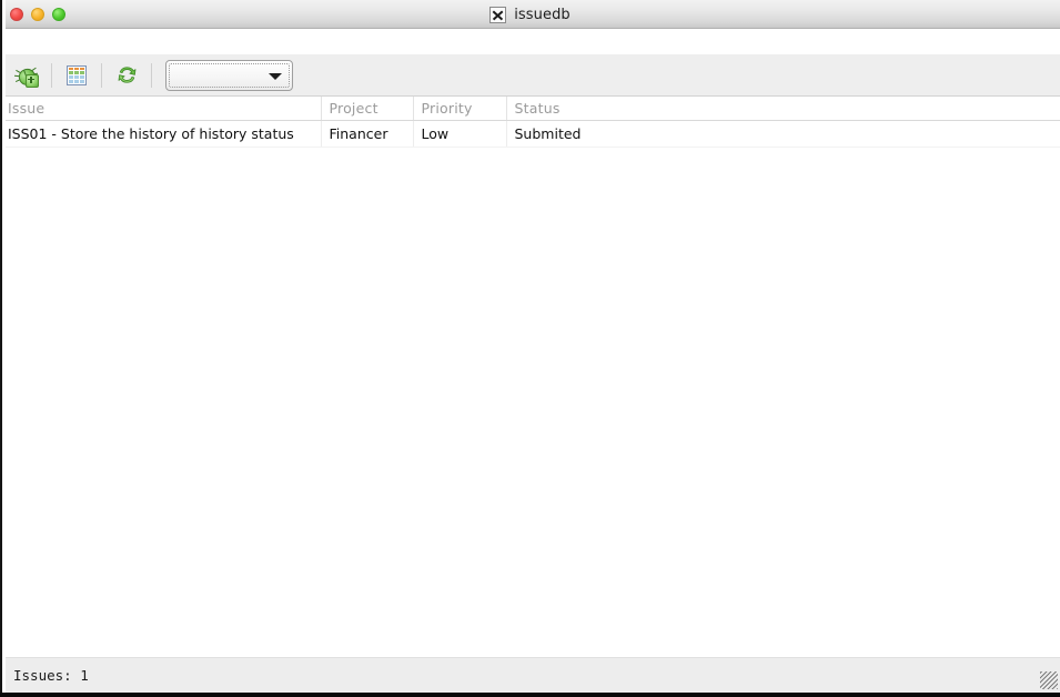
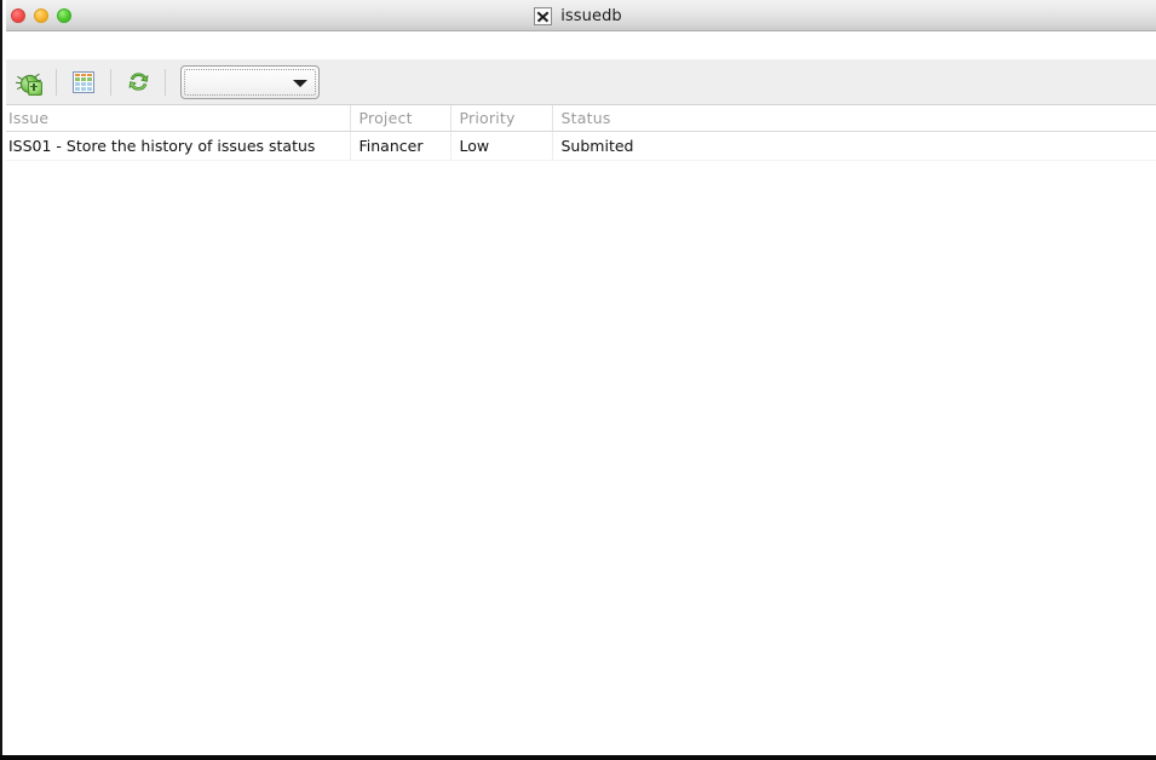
  issuedb
  Issue	Project	Priority	Status
- ISS01 - Store the history of history status	Financer	Low	Submited
+ ISS01 - Store the history of issues status	Financer	Low	Submited
- Issues: 1
